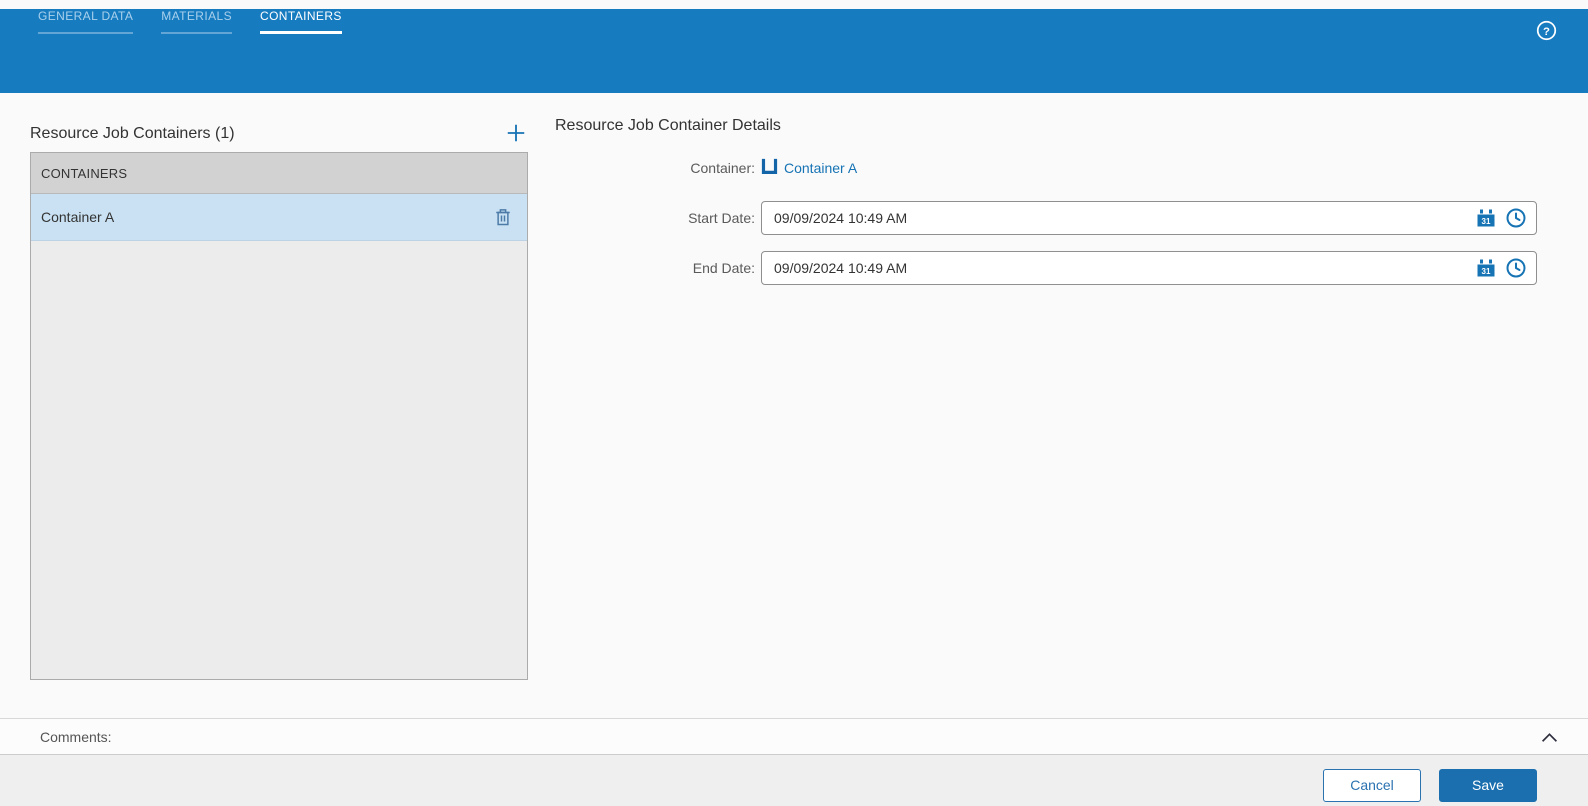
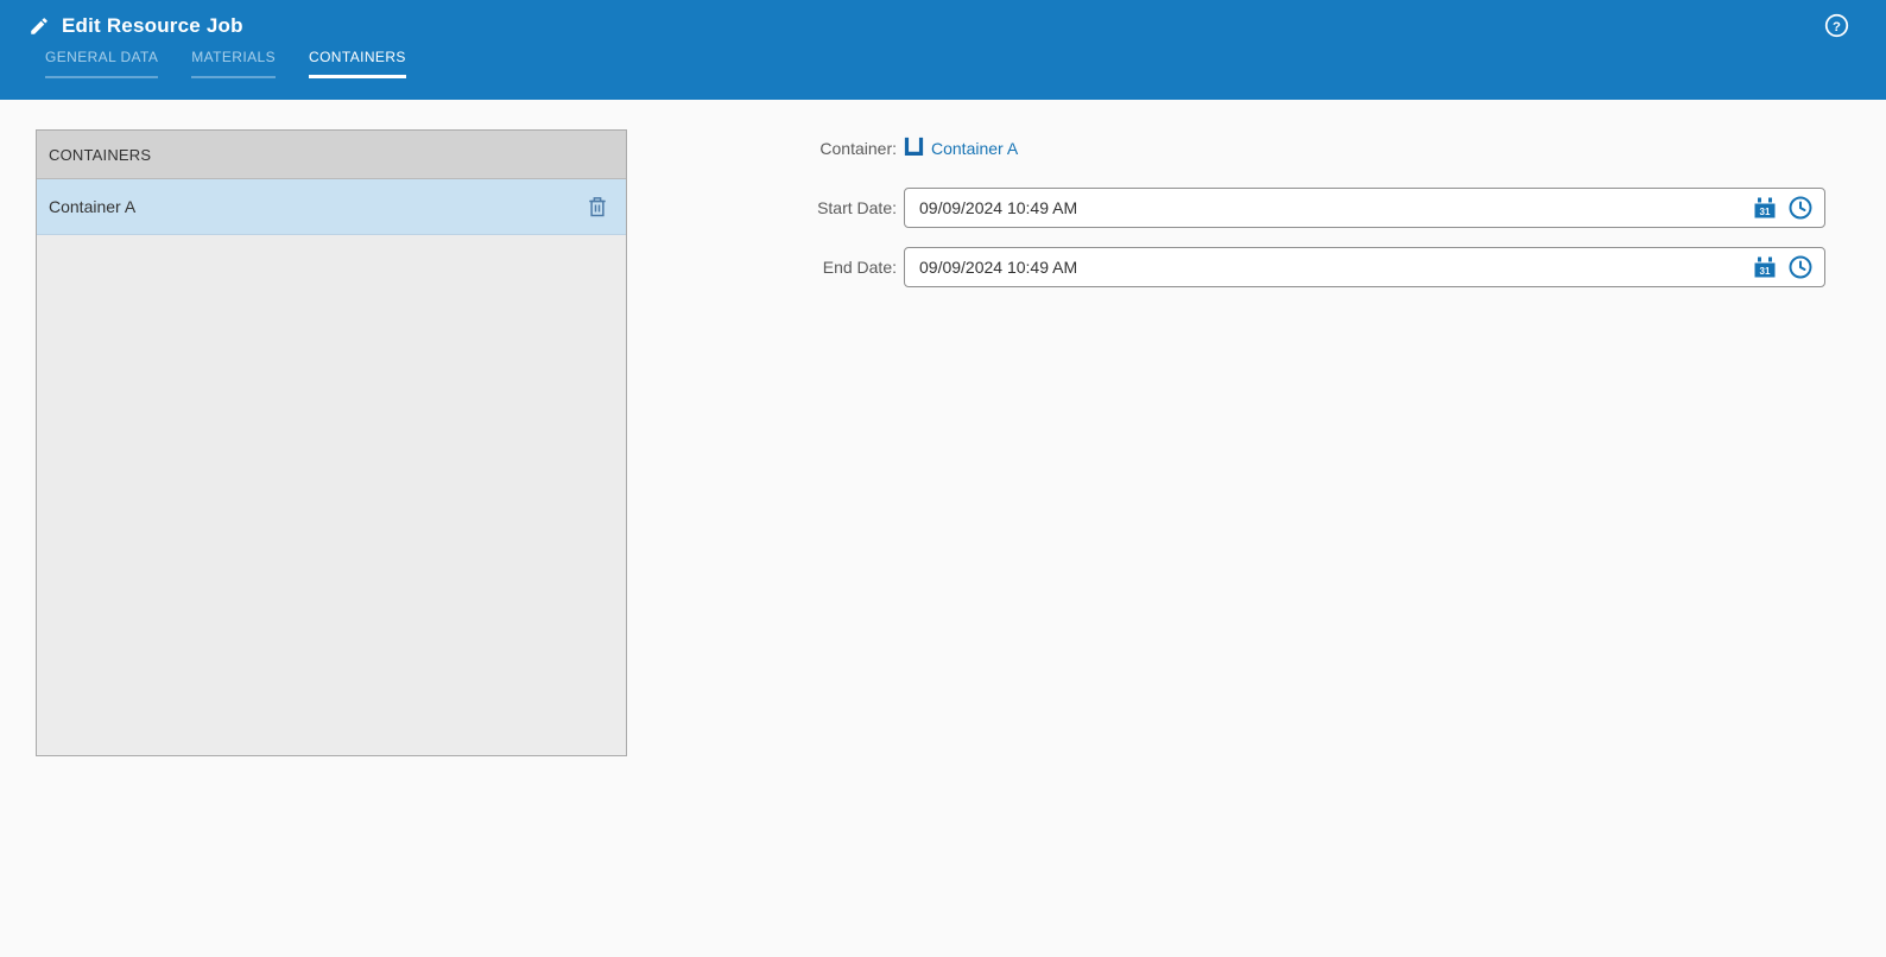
+ Edit Resource Job
  ?
  GENERAL DATA
  MATERIALS
  CONTAINERS
- Resource Job Containers (1)
  CONTAINERS
  Container A
- Resource Job Container Details
  Container:
  Container A
  Start Date:
  09/09/2024 10:49 AM
  31
  End Date:
  09/09/2024 10:49 AM
  31
- Comments:
- Cancel
- Save
